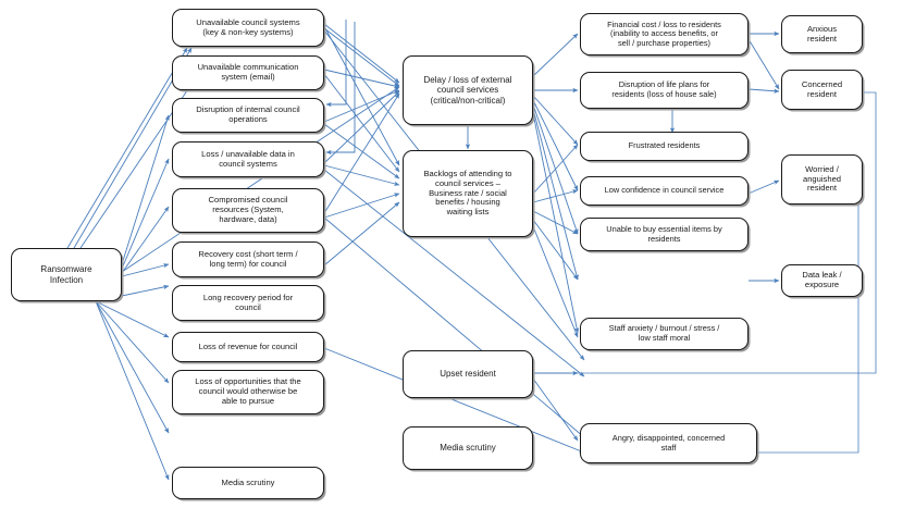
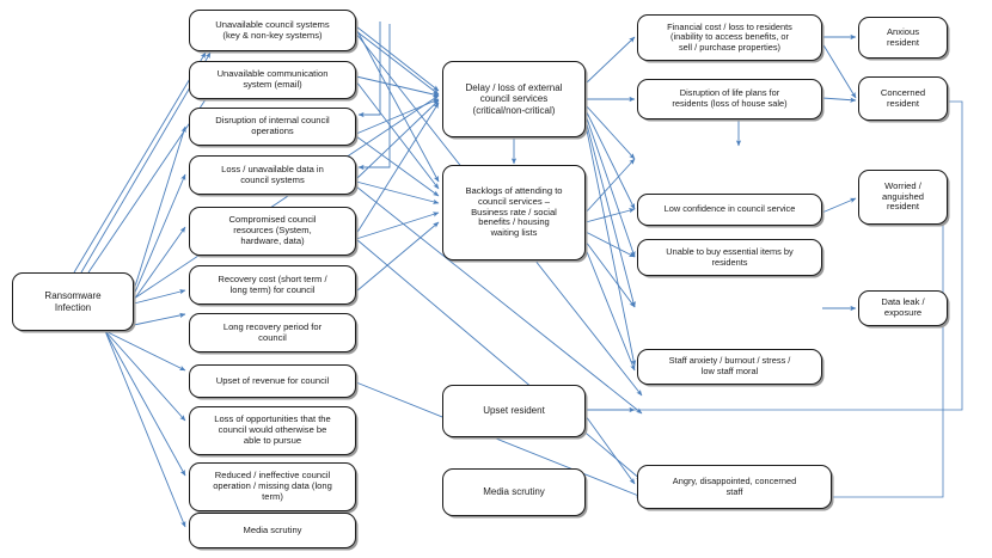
  Ransomware
  Infection
  Unavailable council systems
  (key & non-key systems)
  Unavailable communication
  system (email)
  Disruption of internal council
  operations
  Loss / unavailable data in
  council systems
  Compromised council
  resources (System,
  hardware, data)
  Recovery cost (short term /
  long term) for council
  Long recovery period for
  council
- Loss of revenue for council
+ Upset of revenue for council
  Loss of opportunities that the
  council would otherwise be
  able to pursue
+ Reduced / ineffective council
+ operation / missing data (long
+ term)
  Media scrutiny
  Delay / loss of external
  council services
  (critical/non-critical)
  Backlogs of attending to
  council services –
  Business rate / social
  benefits / housing
  waiting lists
  Upset resident
  Media scrutiny
  Financial cost / loss to residents
  (inability to access benefits, or
  sell / purchase properties)
  Disruption of life plans for
  residents (loss of house sale)
- Frustrated residents
  Low confidence in council service
  Unable to buy essential items by
  residents
  Staff anxiety / burnout / stress /
  low staff moral
  Angry, disappointed, concerned
  staff
  Anxious
  resident
  Concerned
  resident
  Worried /
  anguished
  resident
  Data leak / exposure
